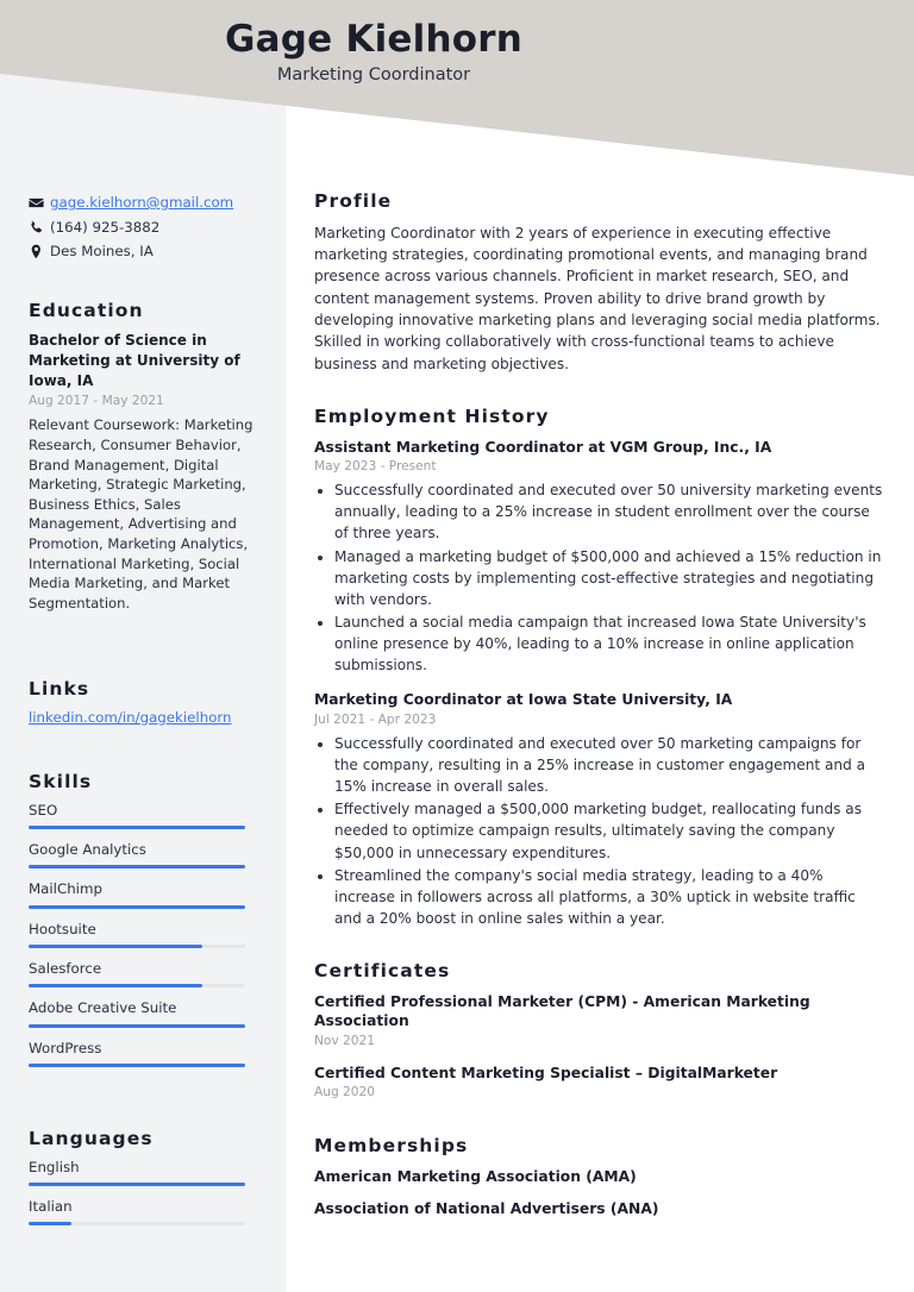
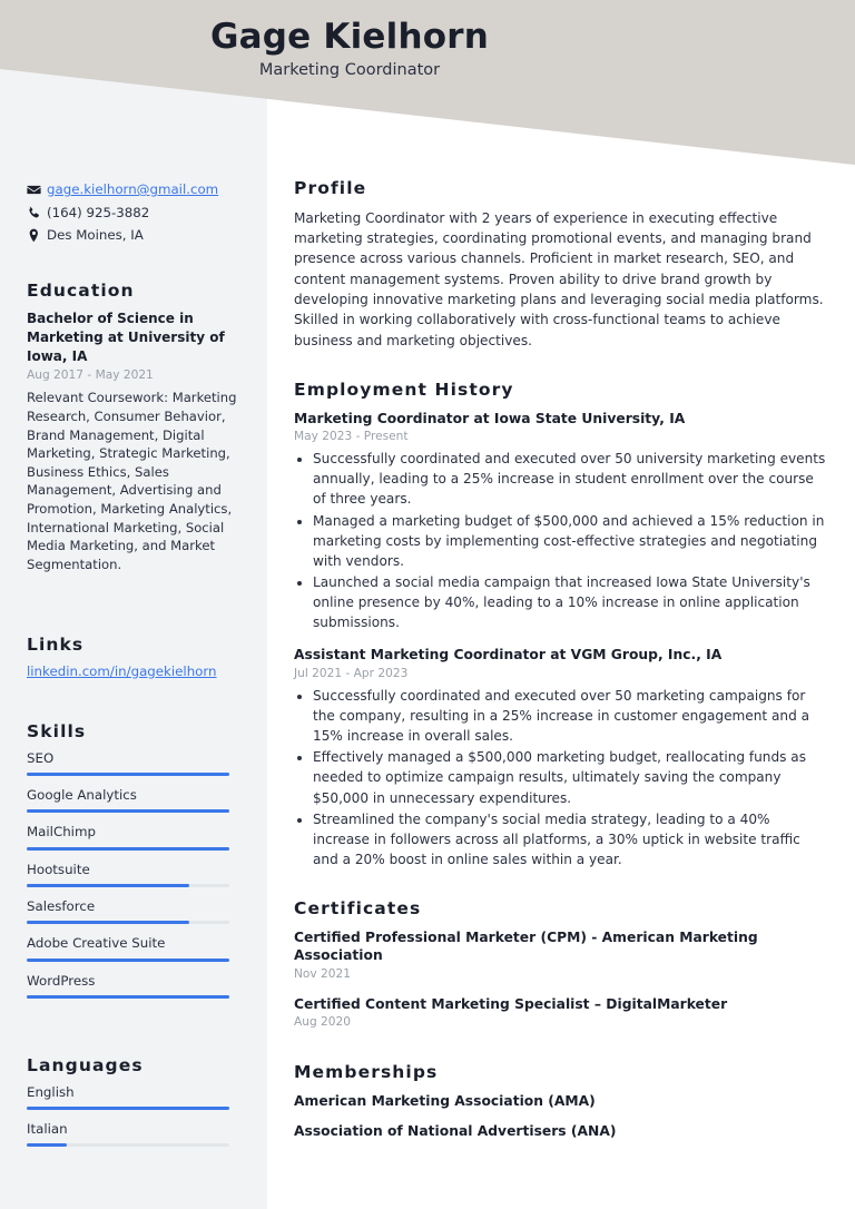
  Gage Kielhorn
  Marketing Coordinator
  gage.kielhorn@gmail.com
  (164) 925-3882
  Des Moines, IA
  Education
  Bachelor of Science in Marketing at University of Iowa, IA
  Aug 2017 - May 2021
  Relevant Coursework: Marketing Research, Consumer Behavior, Brand Management, Digital Marketing, Strategic Marketing, Business Ethics, Sales Management, Advertising and Promotion, Marketing Analytics, International Marketing, Social Media Marketing, and Market Segmentation.
  Links
  linkedin.com/in/gagekielhorn
  Skills
  SEO
  Google Analytics
  MailChimp
  Hootsuite
  Salesforce
  Adobe Creative Suite
  WordPress
  Languages
  English
  Italian
  Profile
  Marketing Coordinator with 2 years of experience in executing effective marketing strategies, coordinating promotional events, and managing brand presence across various channels. Proficient in market research, SEO, and content management systems. Proven ability to drive brand growth by developing innovative marketing plans and leveraging social media platforms. Skilled in working collaboratively with cross-functional teams to achieve business and marketing objectives.
  Employment History
- Assistant Marketing Coordinator at VGM Group, Inc., IA
+ Marketing Coordinator at Iowa State University, IA
  May 2023 - Present
  Successfully coordinated and executed over 50 university marketing events annually, leading to a 25% increase in student enrollment over the course of three years.
  Managed a marketing budget of $500,000 and achieved a 15% reduction in marketing costs by implementing cost-effective strategies and negotiating with vendors.
  Launched a social media campaign that increased Iowa State University's online presence by 40%, leading to a 10% increase in online application submissions.
- Marketing Coordinator at Iowa State University, IA
+ Assistant Marketing Coordinator at VGM Group, Inc., IA
  Jul 2021 - Apr 2023
  Successfully coordinated and executed over 50 marketing campaigns for the company, resulting in a 25% increase in customer engagement and a 15% increase in overall sales.
  Effectively managed a $500,000 marketing budget, reallocating funds as needed to optimize campaign results, ultimately saving the company $50,000 in unnecessary expenditures.
  Streamlined the company's social media strategy, leading to a 40% increase in followers across all platforms, a 30% uptick in website traffic and a 20% boost in online sales within a year.
  Certificates
  Certified Professional Marketer (CPM) - American Marketing Association
  Nov 2021
  Certified Content Marketing Specialist – DigitalMarketer
  Aug 2020
  Memberships
  American Marketing Association (AMA)
  Association of National Advertisers (ANA)
